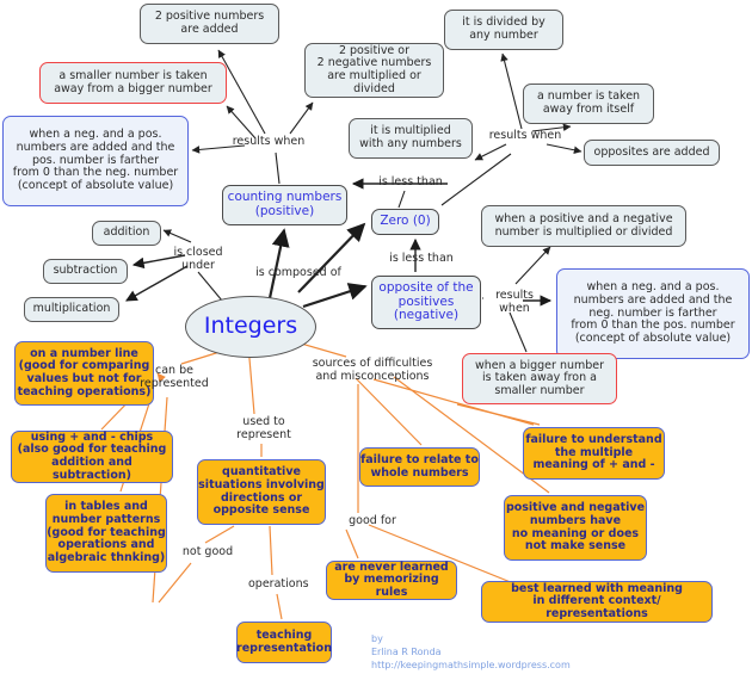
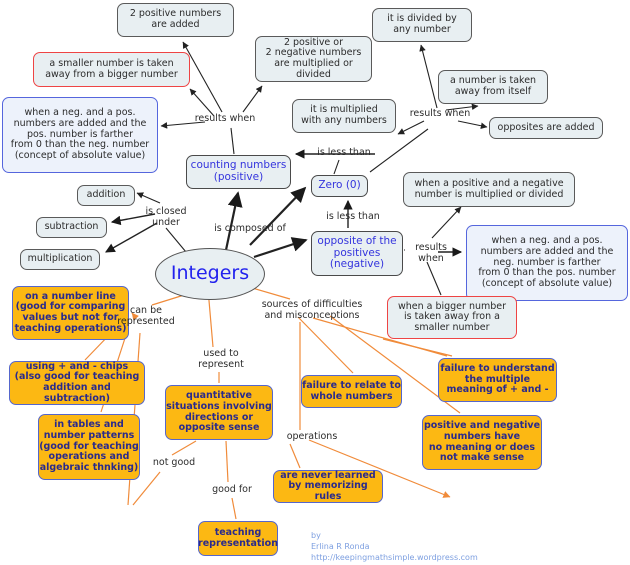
  2 positive numbers
  are added
  2 positive or
  2 negative numbers
  are multiplied or divided
  it is divided by
  any number
  a number is taken
  away from itself
  opposites are added
  a smaller number is taken
  away from a bigger number
  when a neg. and a pos.
  numbers are added and the
  pos. number is farther
  from 0 than the neg. number
  (concept of absolute value)
  it is multiplied
  with any numbers
  counting numbers
  (positive)
  Zero (0)
  when a positive and a negative
  number is multiplied or divided
  addition
  subtraction
  multiplication
  opposite of the
  positives
  (negative)
  when a neg. and a pos.
  numbers are added and the
  neg. number is farther
  from 0 than the pos. number
  (concept of absolute value)
  when a bigger number
  is taken away fron a
  smaller number
  on a number line
  (good for comparing
  values but not for
  teaching operations)
  using + and - chips
  (also good for teaching
  addition and subtraction)
  in tables and
  number patterns
  (good for teaching
  operations and
  algebraic thnking)
  quantitative
  situations involving
  directions or
  opposite sense
  teaching
  representation
  failure to relate to
  whole numbers
  failure to understand
  the multiple
  meaning of + and -
  positive and negative
  numbers have
  no meaning or does
  not make sense
  are never learned
  by memorizing rules
- best learned with meaning
- in different context/ representations
  Integers
  results when
  results when
  is less than
  is less than
  is closed
  under
  is composed of
  results when
  sources of difficulties
  and misconceptions
  can be
  represented
  used to
  represent
- good for
+ operations
  not good
- operations
+ good for
  by
  Erlina R Ronda
  http://keepingmathsimple.wordpress.com
